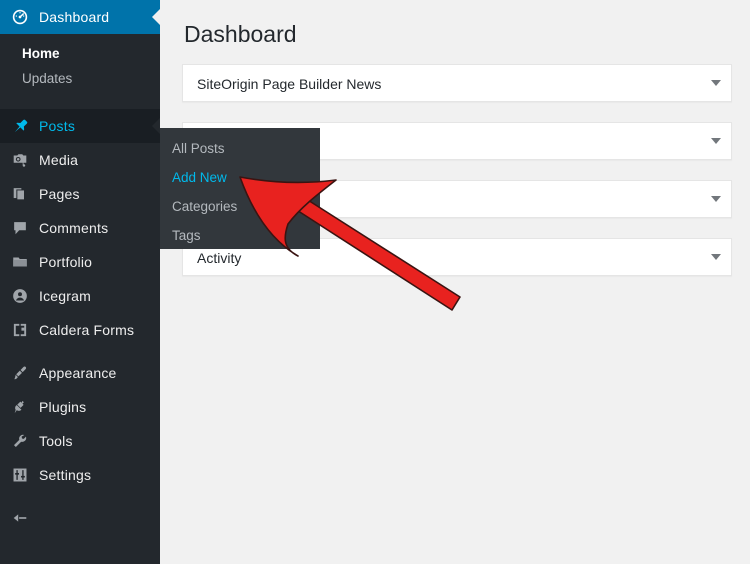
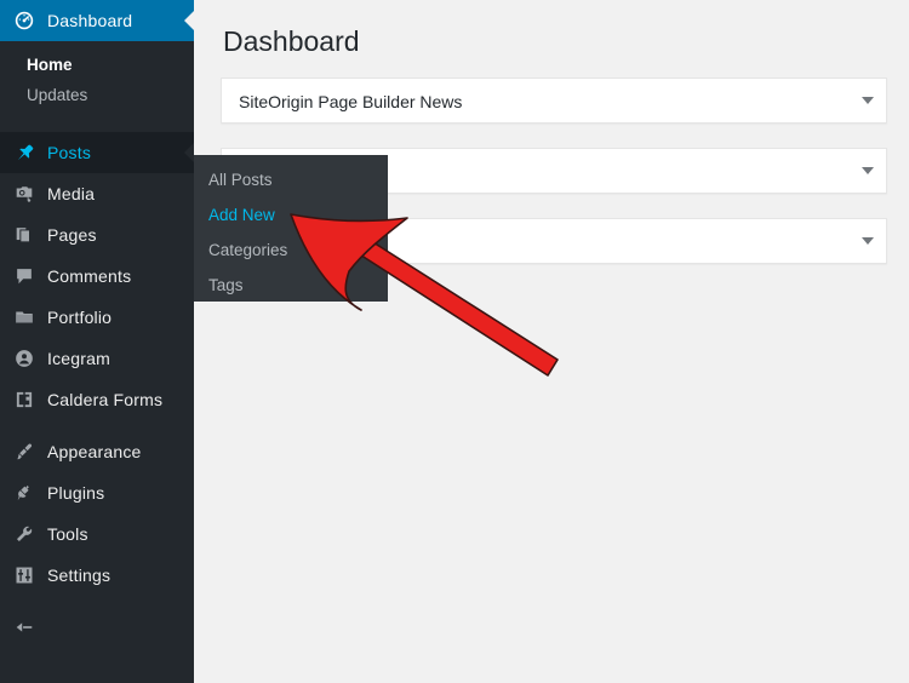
  Dashboard
  SiteOrigin Page Builder News
- Activity
  Dashboard
  Home
  Updates
  Posts
  Media
  Pages
  Comments
  Portfolio
  Icegram
  Caldera Forms
  Appearance
  Plugins
  Tools
  Settings
  All Posts
  Add New
  Categories
  Tags
